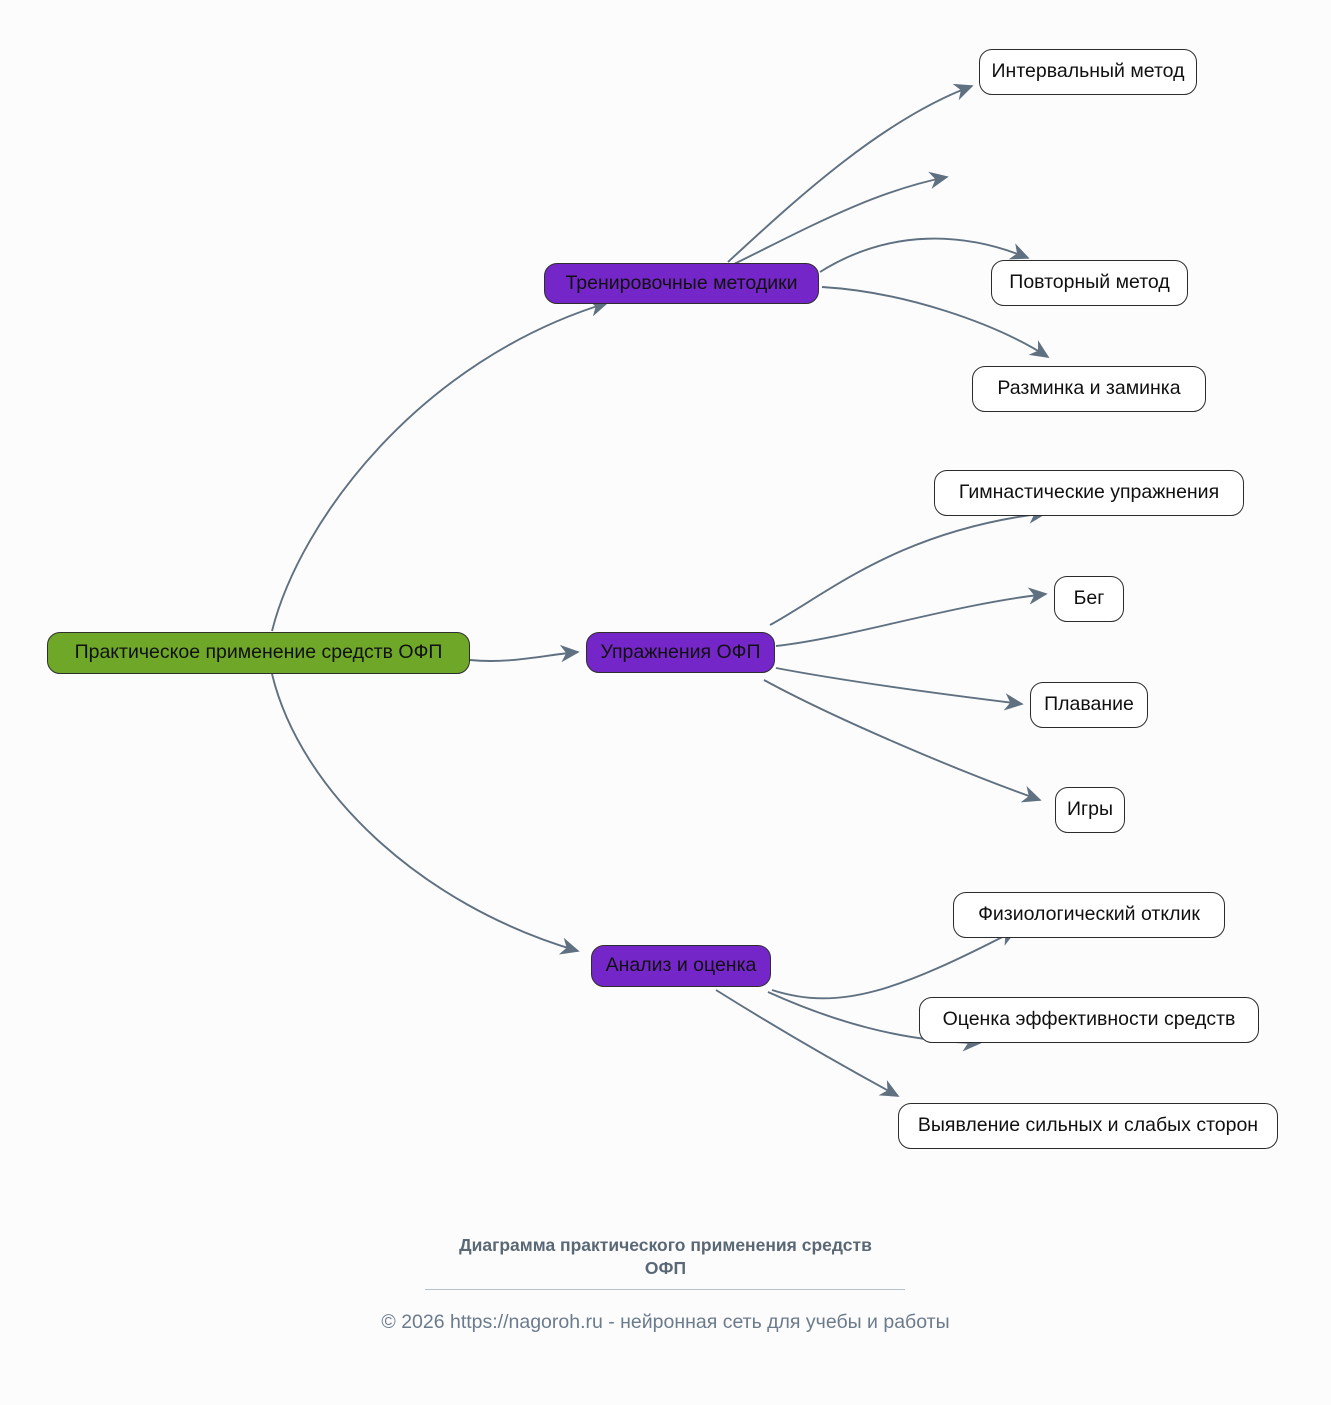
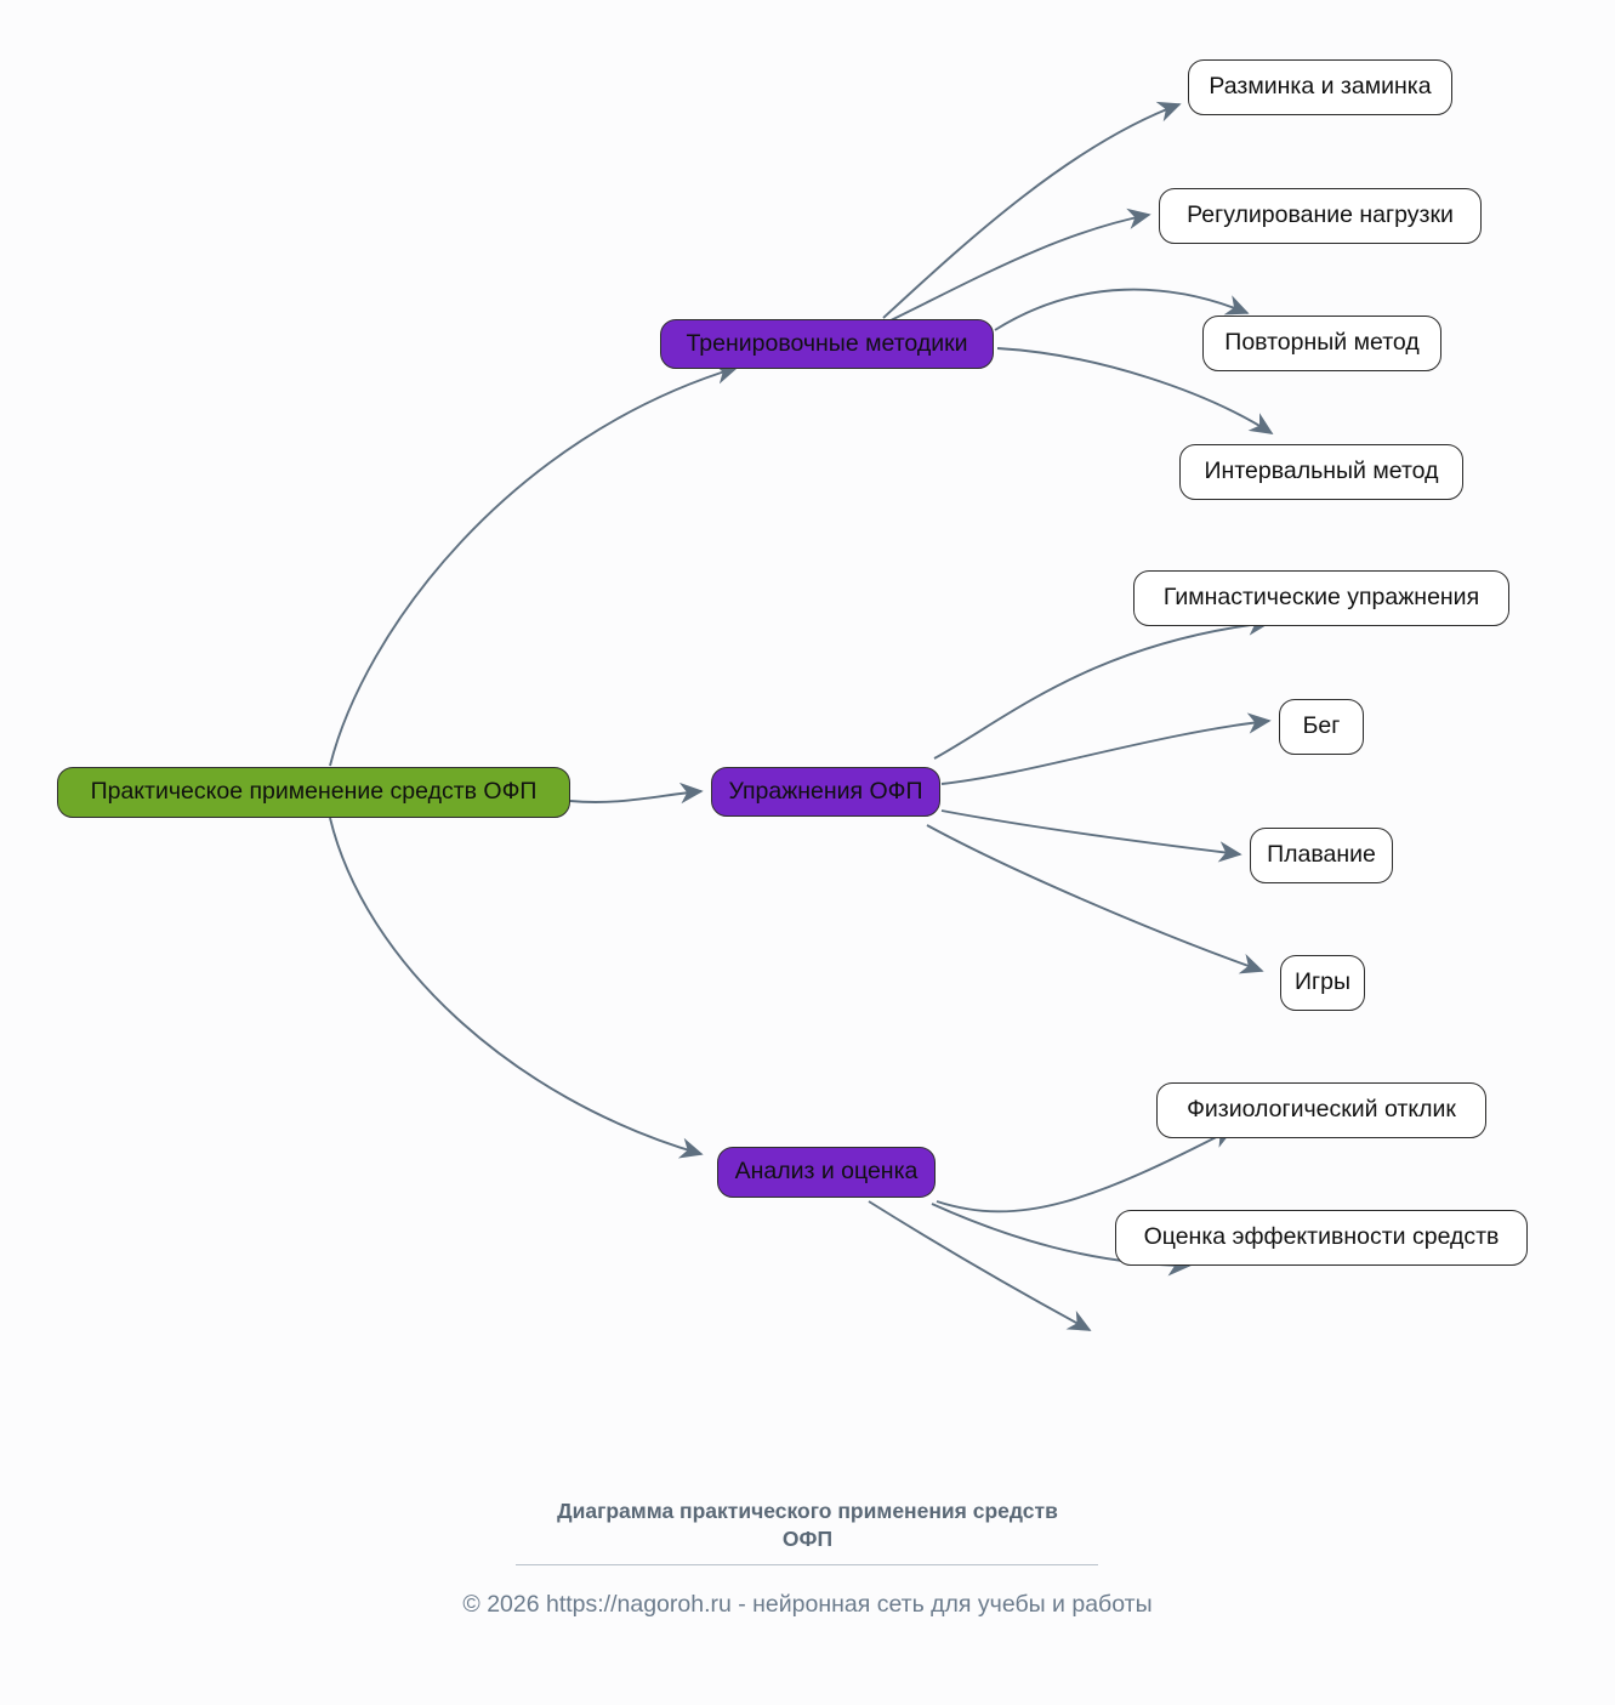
  Практическое применение средств ОФП
  Тренировочные методики
  Упражнения ОФП
  Анализ и оценка
- Интервальный метод
+ Разминка и заминка
+ Регулирование нагрузки
  Повторный метод
- Разминка и заминка
+ Интервальный метод
  Гимнастические упражнения
  Бег
  Плавание
  Игры
  Физиологический отклик
  Оценка эффективности средств
- Выявление сильных и слабых сторон
  Диаграмма практического применения средств
  ОФП
  © 2026 https://nagoroh.ru - нейронная сеть для учебы и работы
